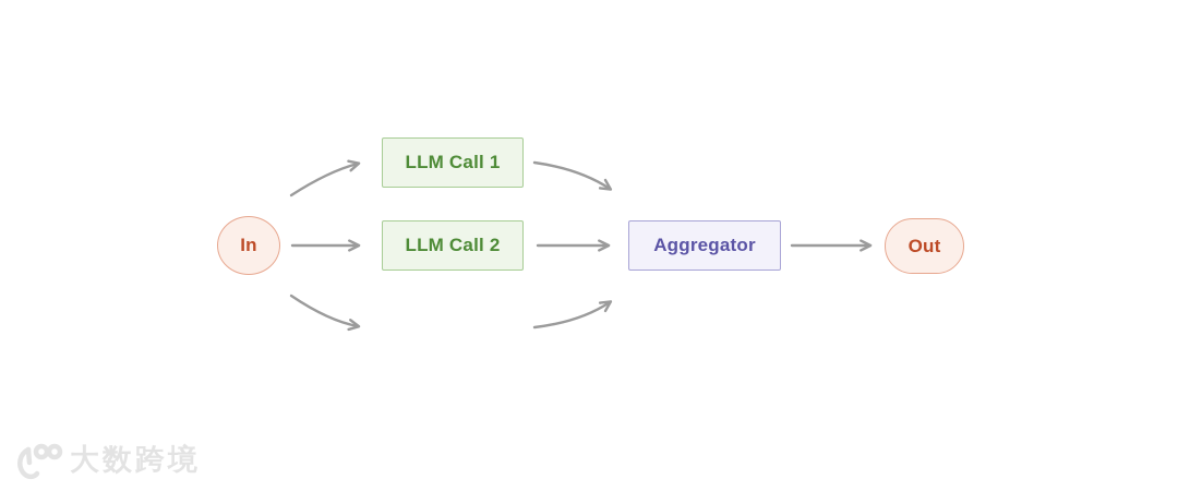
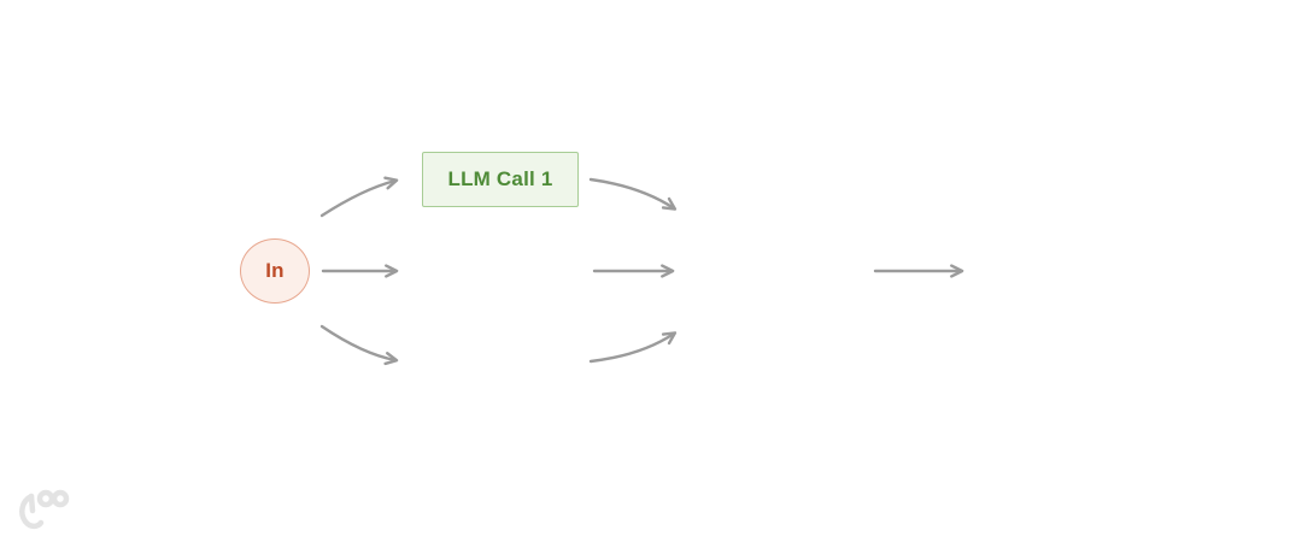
  In
  LLM Call 1
- LLM Call 2
- Aggregator
- Out
- 大数跨境
